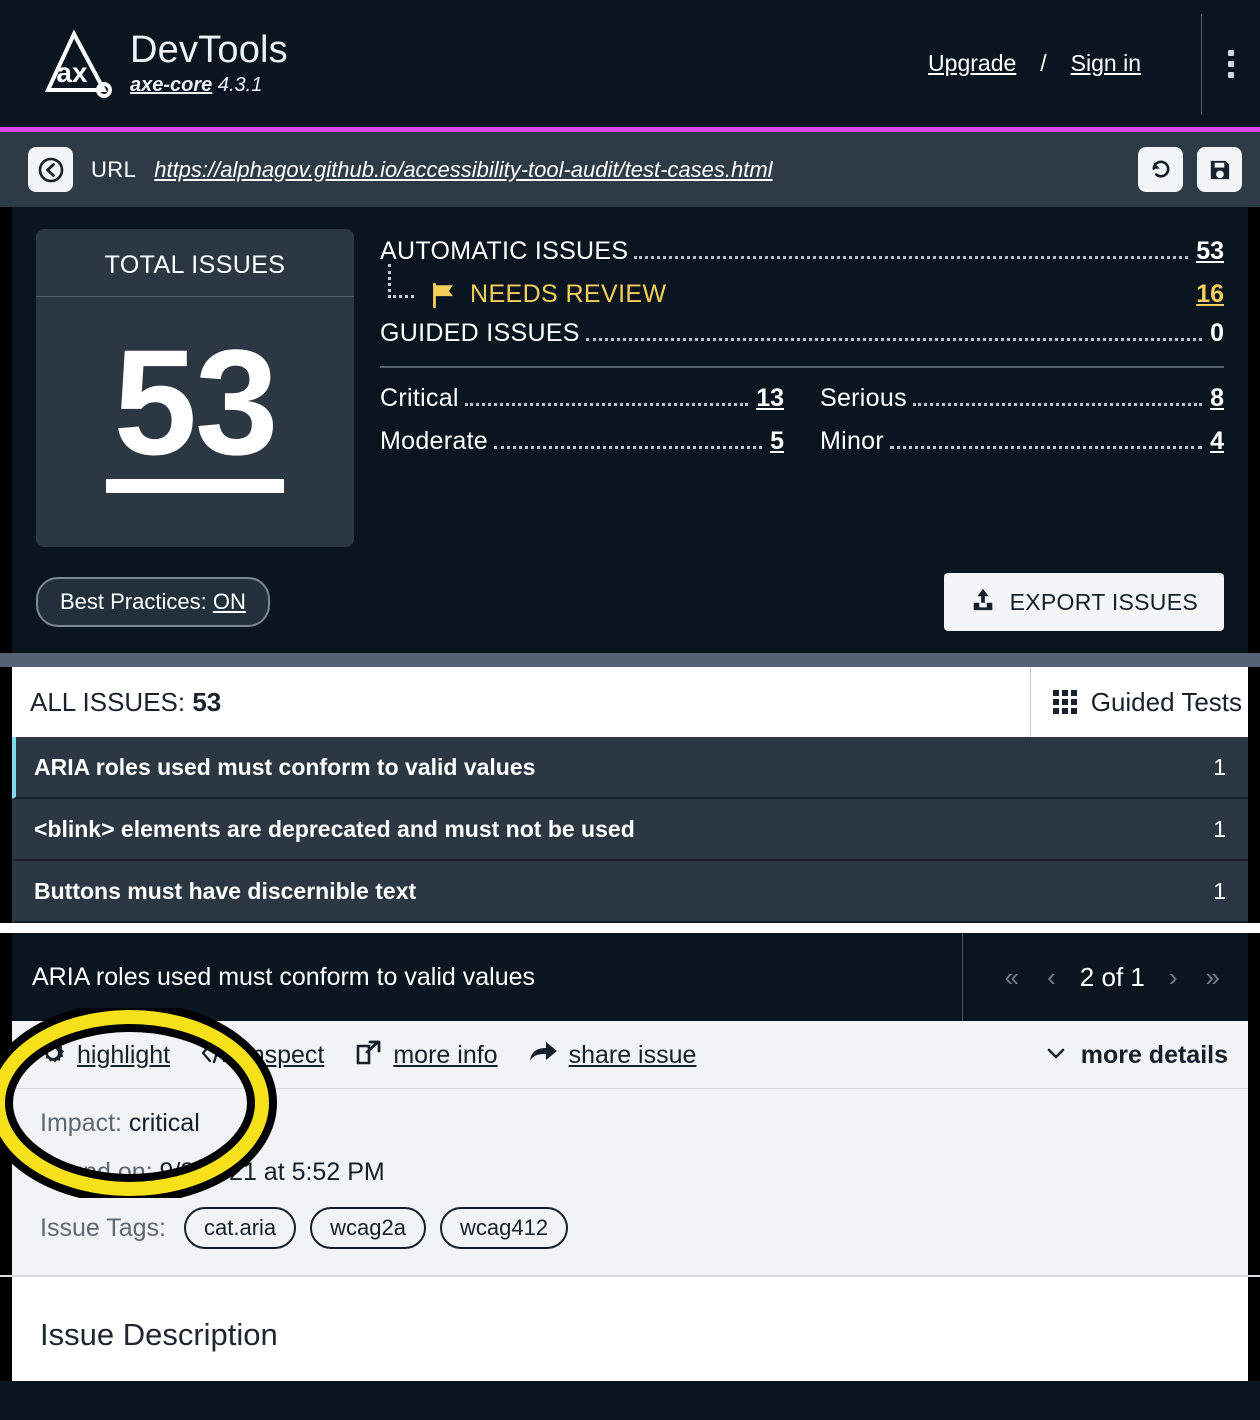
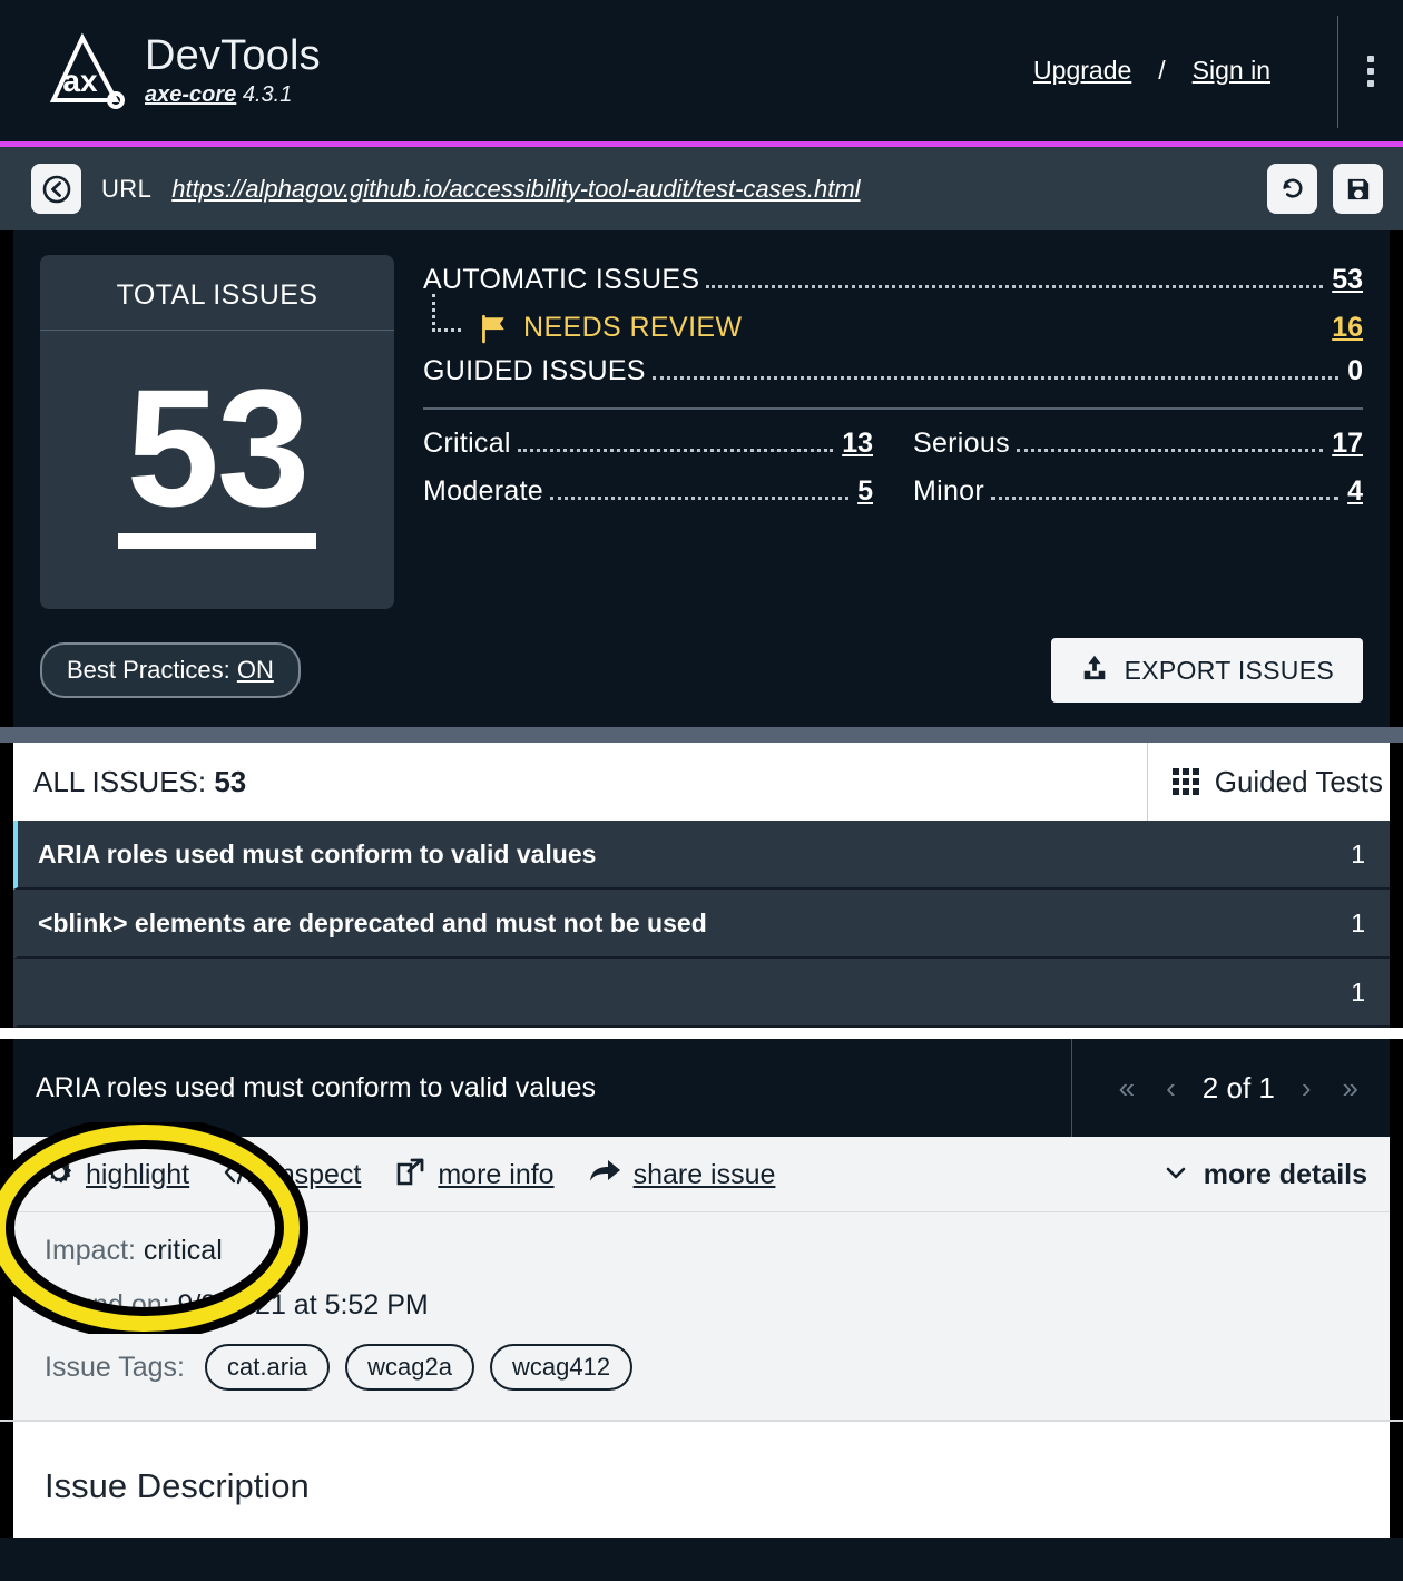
  ax
  DevTools
  axe-core 4.3.1
  Upgrade
  /
  Sign in
  URL
  https://alphagov.github.io/accessibility-tool-audit/test-cases.html
  TOTAL ISSUES
  53
  AUTOMATIC ISSUES
  53
  NEEDS REVIEW
  16
  GUIDED ISSUES
  0
  Critical
  13
  Serious
- 8
+ 17
  Moderate
  5
  Minor
  4
  Best Practices: ON
  EXPORT ISSUES
  ALL ISSUES: 53
  Guided Tests
  ARIA roles used must conform to valid values
  1
  <blink> elements are deprecated and must not be used
  1
- Buttons must have discernible text
  1
  ARIA roles used must conform to valid values
  «
  ‹
  2 of 1
  ›
  »
  highlight
  spect
  more info
  share issue
  more details
  Impact: critical
  Issue Tags:
  cat.aria
  wcag2a
  wcag412
  Issue Description
